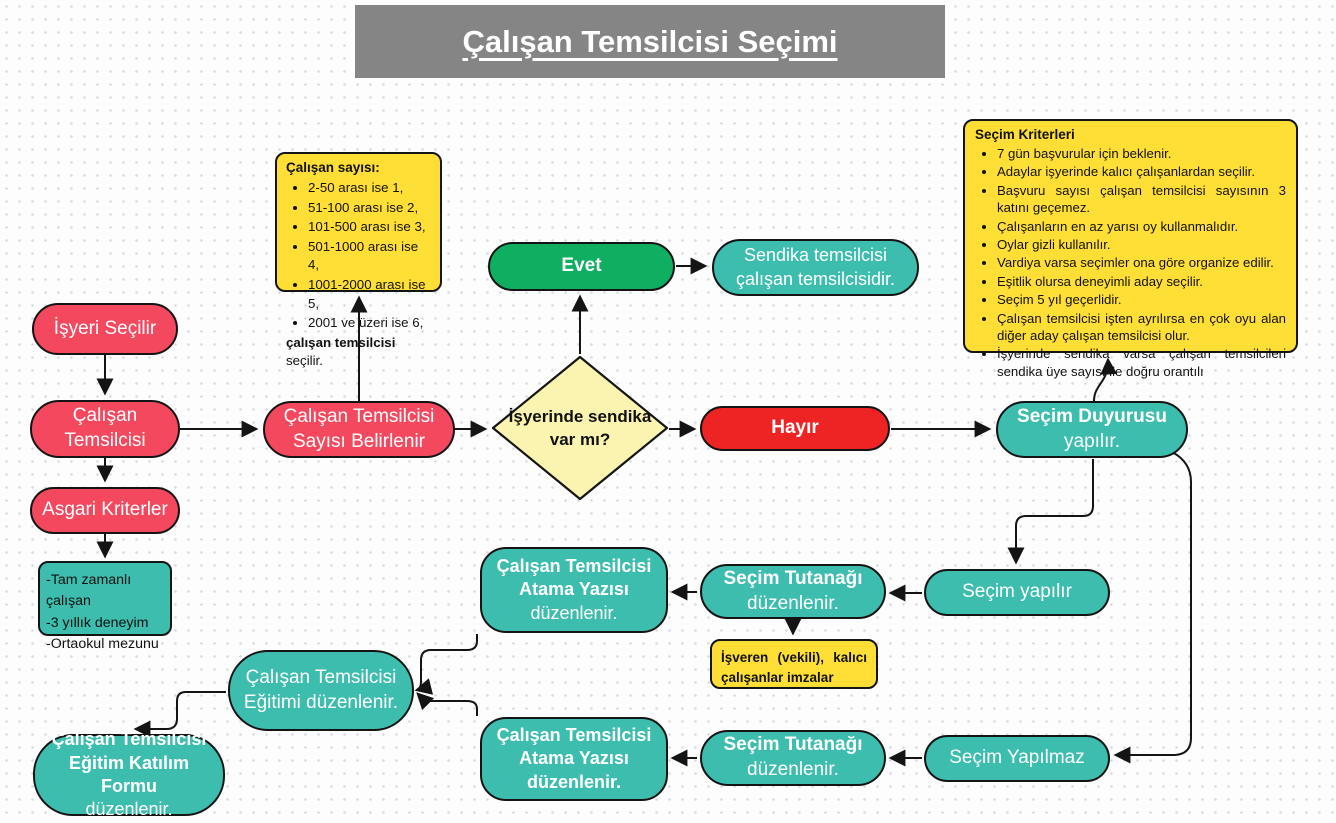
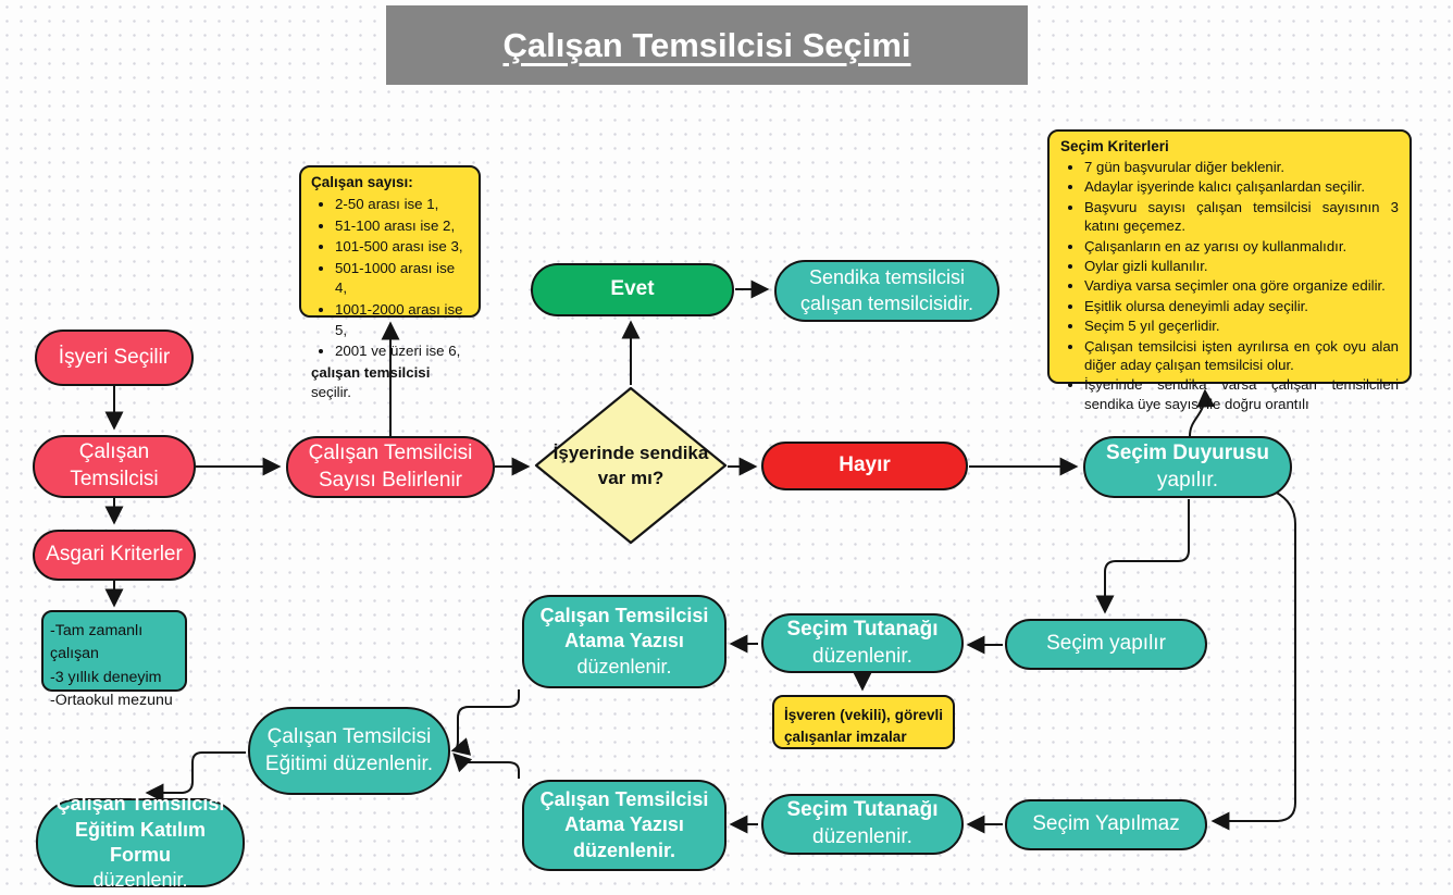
  Çalışan Temsilcisi Seçimi
  Çalışan sayısı:
  2-50 arası ise 1,
  51-100 arası ise 2,
  101-500 arası ise 3,
  501-1000 arası ise 4,
  1001-2000 arası ise 5,
  2001 ve üzeri ise 6,
  çalışan temsilcisi seçilir.
  Seçim Kriterleri
- 7 gün başvurular için beklenir.
+ 7 gün başvurular diğer beklenir.
  Adaylar işyerinde kalıcı çalışanlardan seçilir.
  Başvuru sayısı çalışan temsilcisi sayısının 3 katını geçemez.
  Çalışanların en az yarısı oy kullanmalıdır.
  Oylar gizli kullanılır.
  Vardiya varsa seçimler ona göre organize edilir.
  Eşitlik olursa deneyimli aday seçilir.
  Seçim 5 yıl geçerlidir.
  Çalışan temsilcisi işten ayrılırsa en çok oyu alan diğer aday çalışan temsilcisi olur.
  İşyerinde sendika varsa çalışan temsilcileri sendika üye sayısı ile doğru orantılı
  İşyeri Seçilir
  Çalışan Temsilcisi
  Asgari Kriterler
  -Tam zamanlı çalışan
  -3 yıllık deneyim
  -Ortaokul mezunu
  Çalışan Temsilcisi Sayısı Belirlenir
  İşyerinde sendika var mı?
  Evet
  Sendika temsilcisi çalışan temsilcisidir.
  Hayır
  Seçim Duyurusu
  yapılır.
  Seçim yapılır
  Seçim Tutanağı
  düzenlenir.
  Çalışan Temsilcisi Atama Yazısı
  düzenlenir.
- İşveren (vekili), kalıcı çalışanlar imzalar
+ İşveren (vekili), görevli çalışanlar imzalar
  Çalışan Temsilcisi Eğitimi düzenlenir.
  Çalışan Temsilcisi Eğitim Katılım Formu
  düzenlenir.
  Çalışan Temsilcisi Atama Yazısı düzenlenir.
  Seçim Tutanağı
  düzenlenir.
  Seçim Yapılmaz
